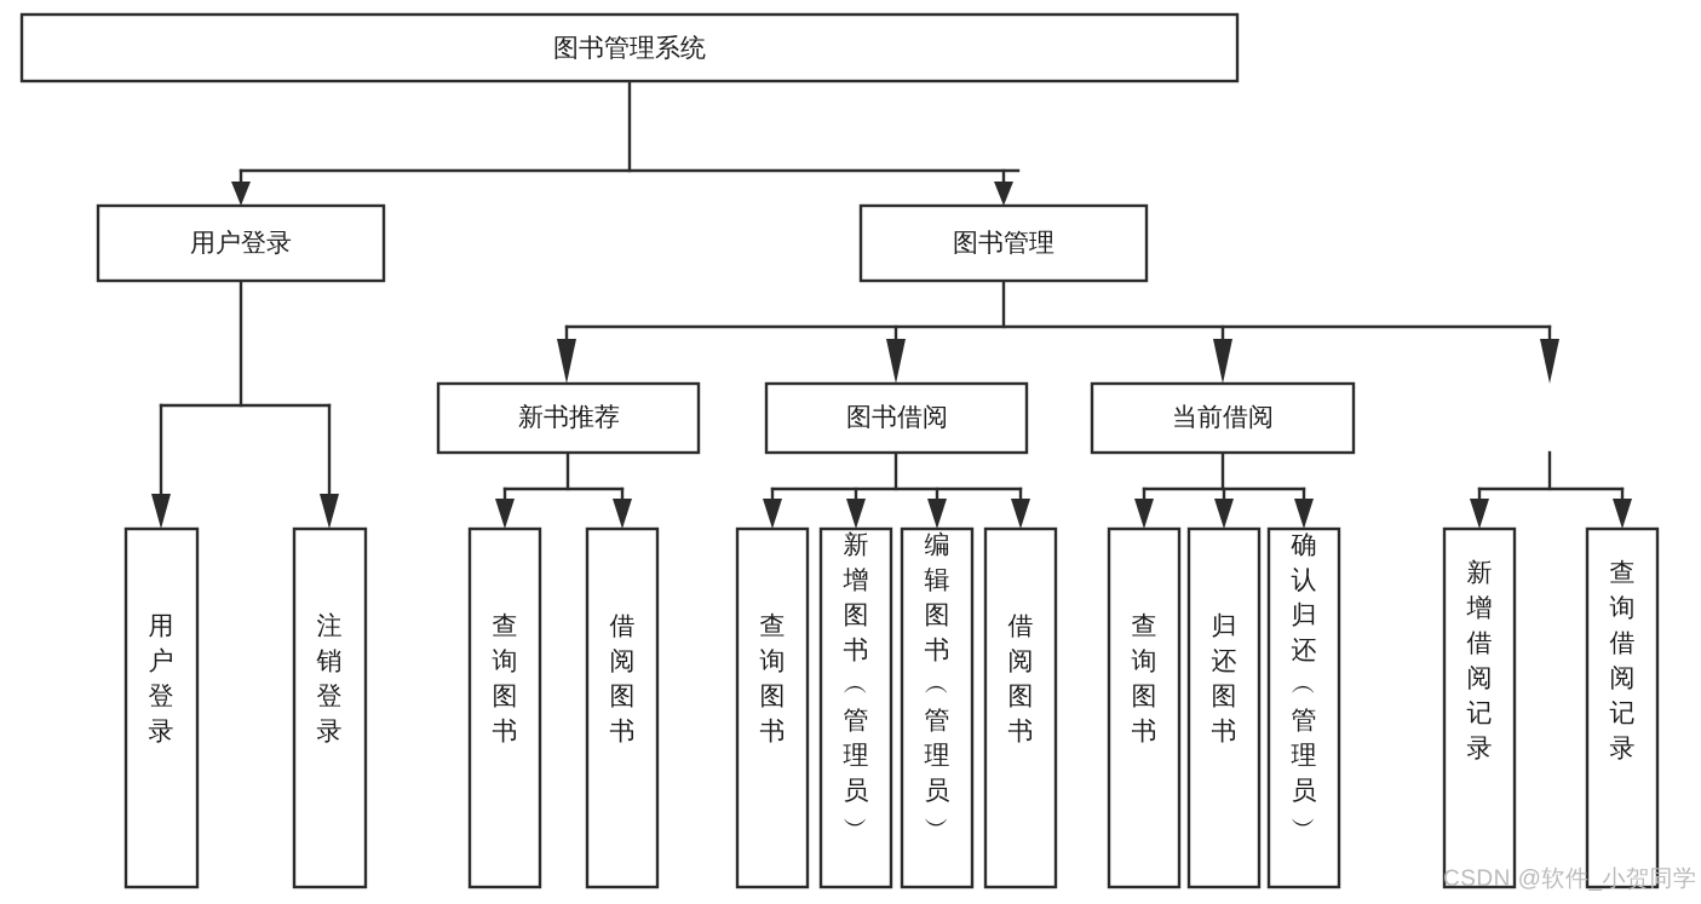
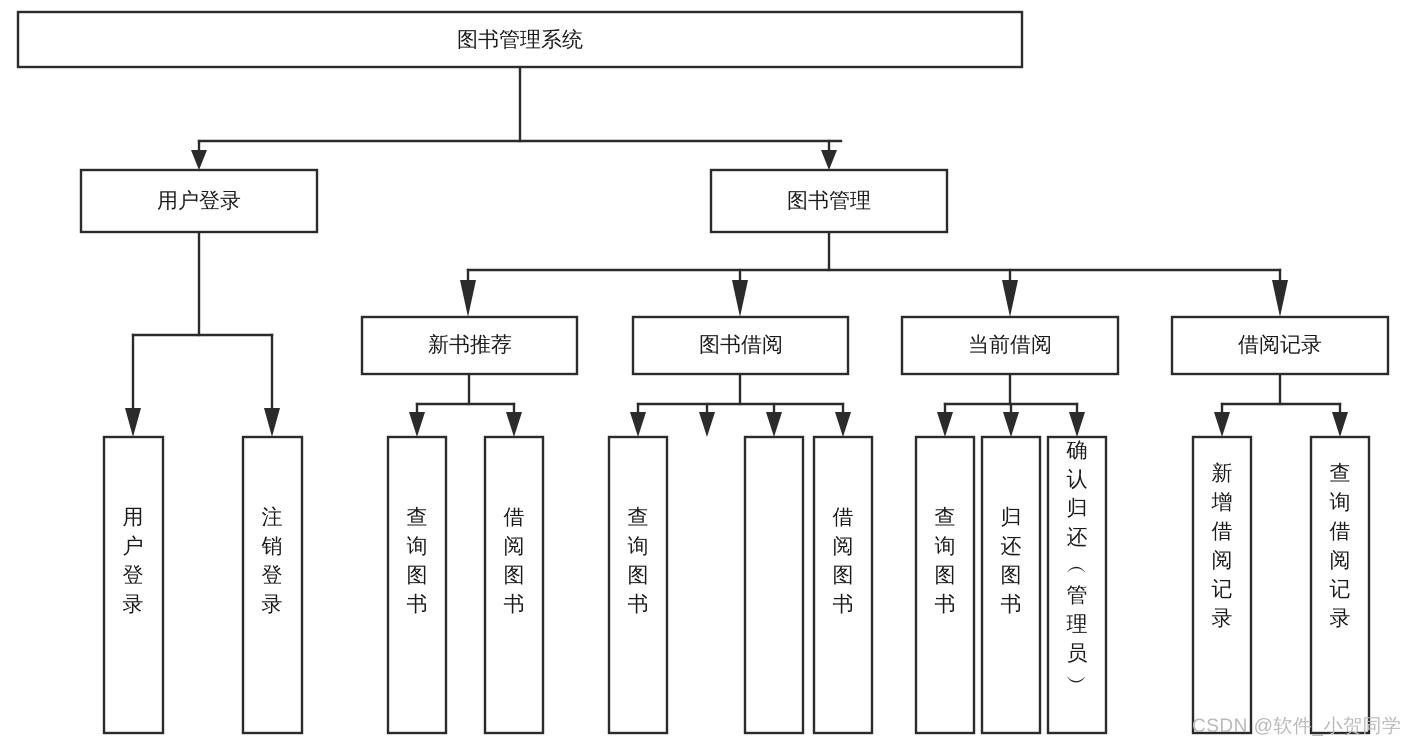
  图书管理系统
  用户登录
  图书管理
  新书推荐
  图书借阅
  当前借阅
+ 借阅记录
  用户登录
  注销登录
  查询图书
  借阅图书
  查询图书
- 新增图书 ︵ 管理员 ︶
- 编辑图书 ︵ 管理员 ︶
  借阅图书
  查询图书
  归还图书
  确认归还 ︵ 管理员 ︶
  新增借阅记录
  查询借阅记录
  CSDN @软件_小贺同学
